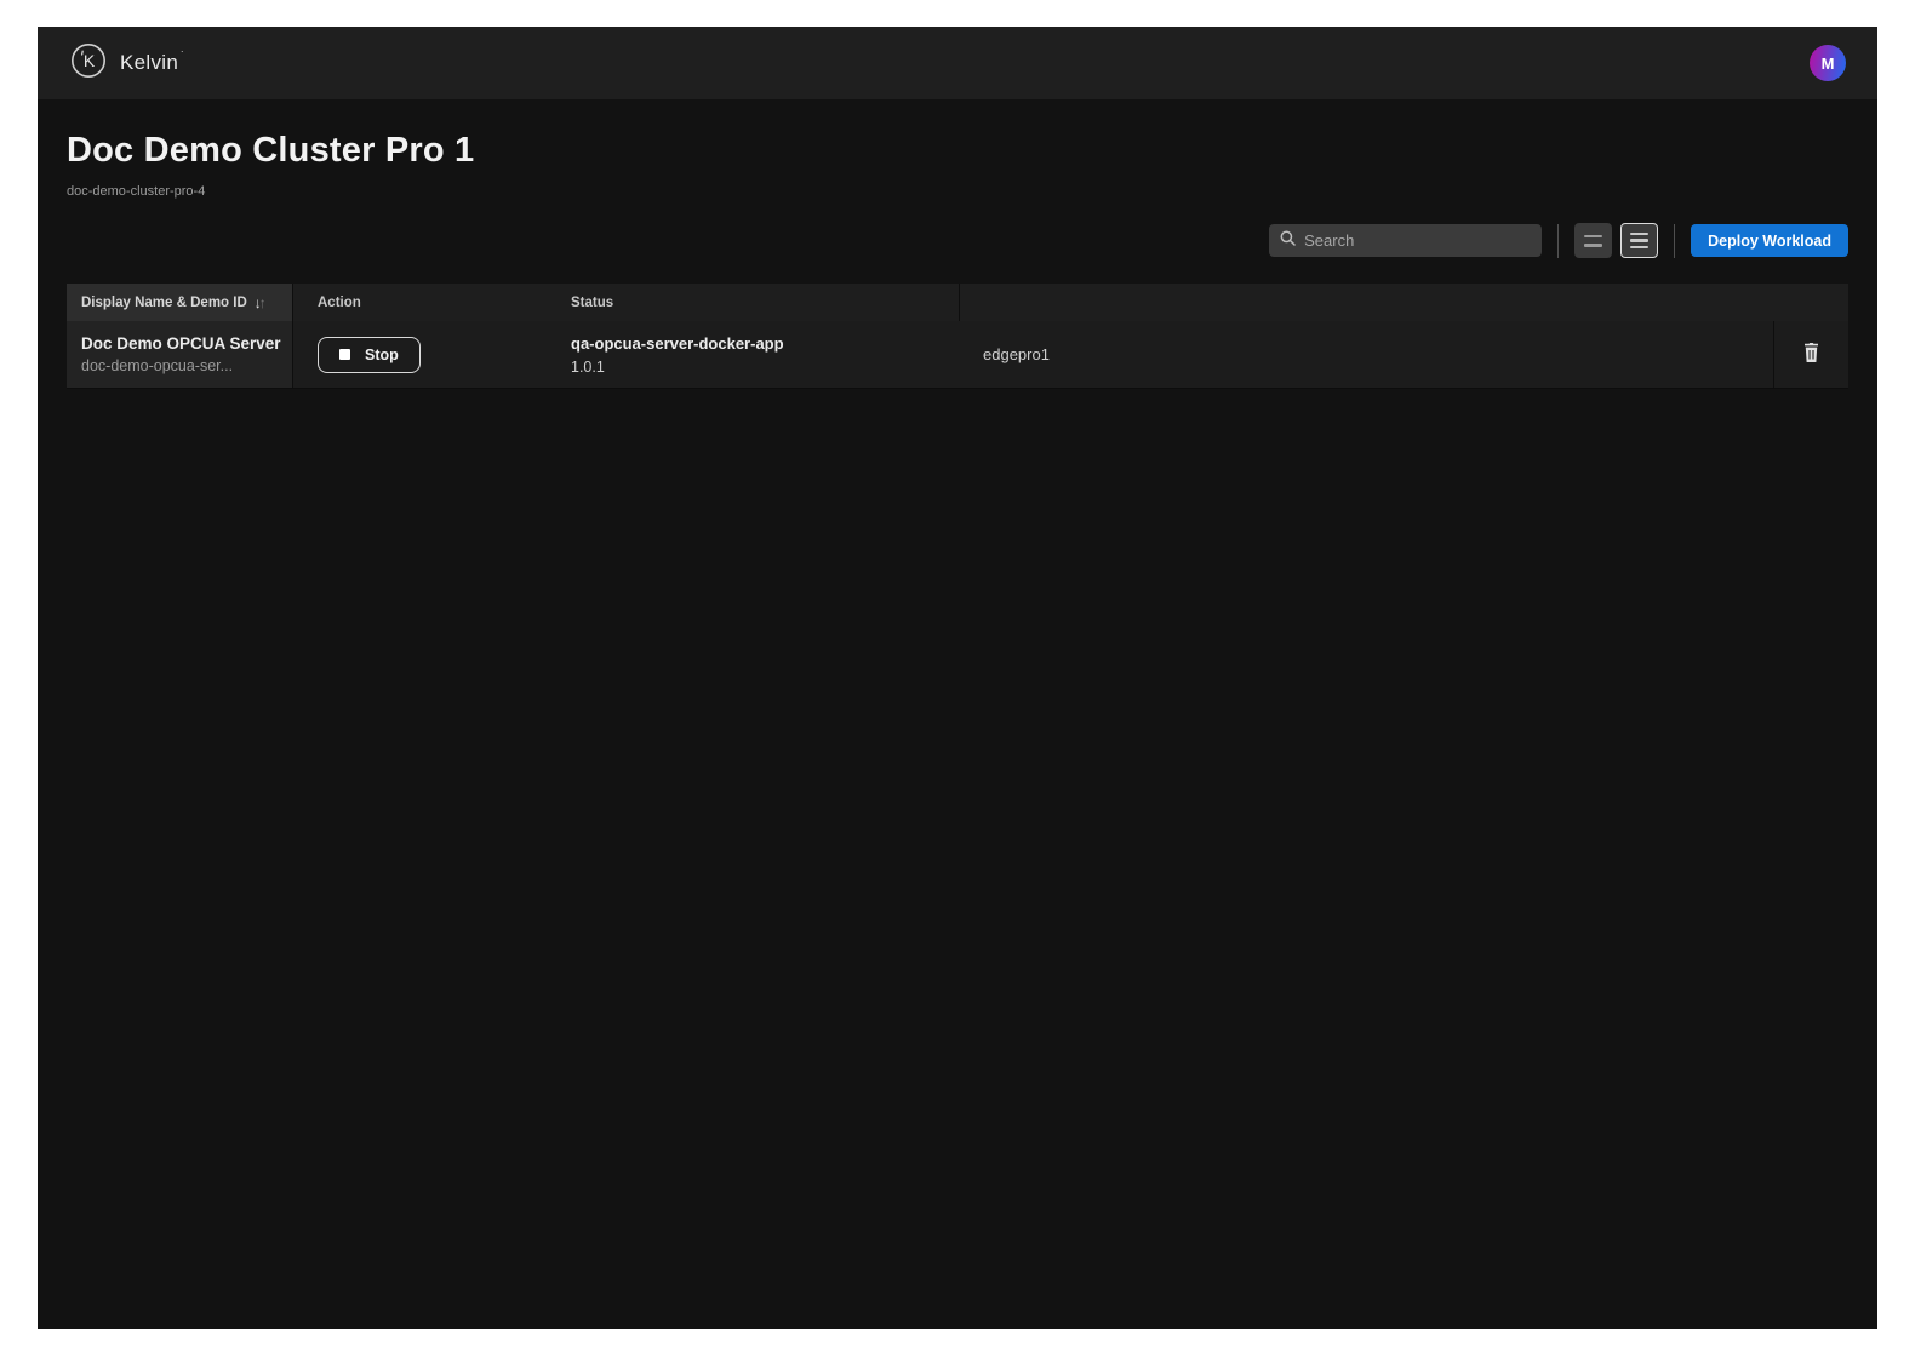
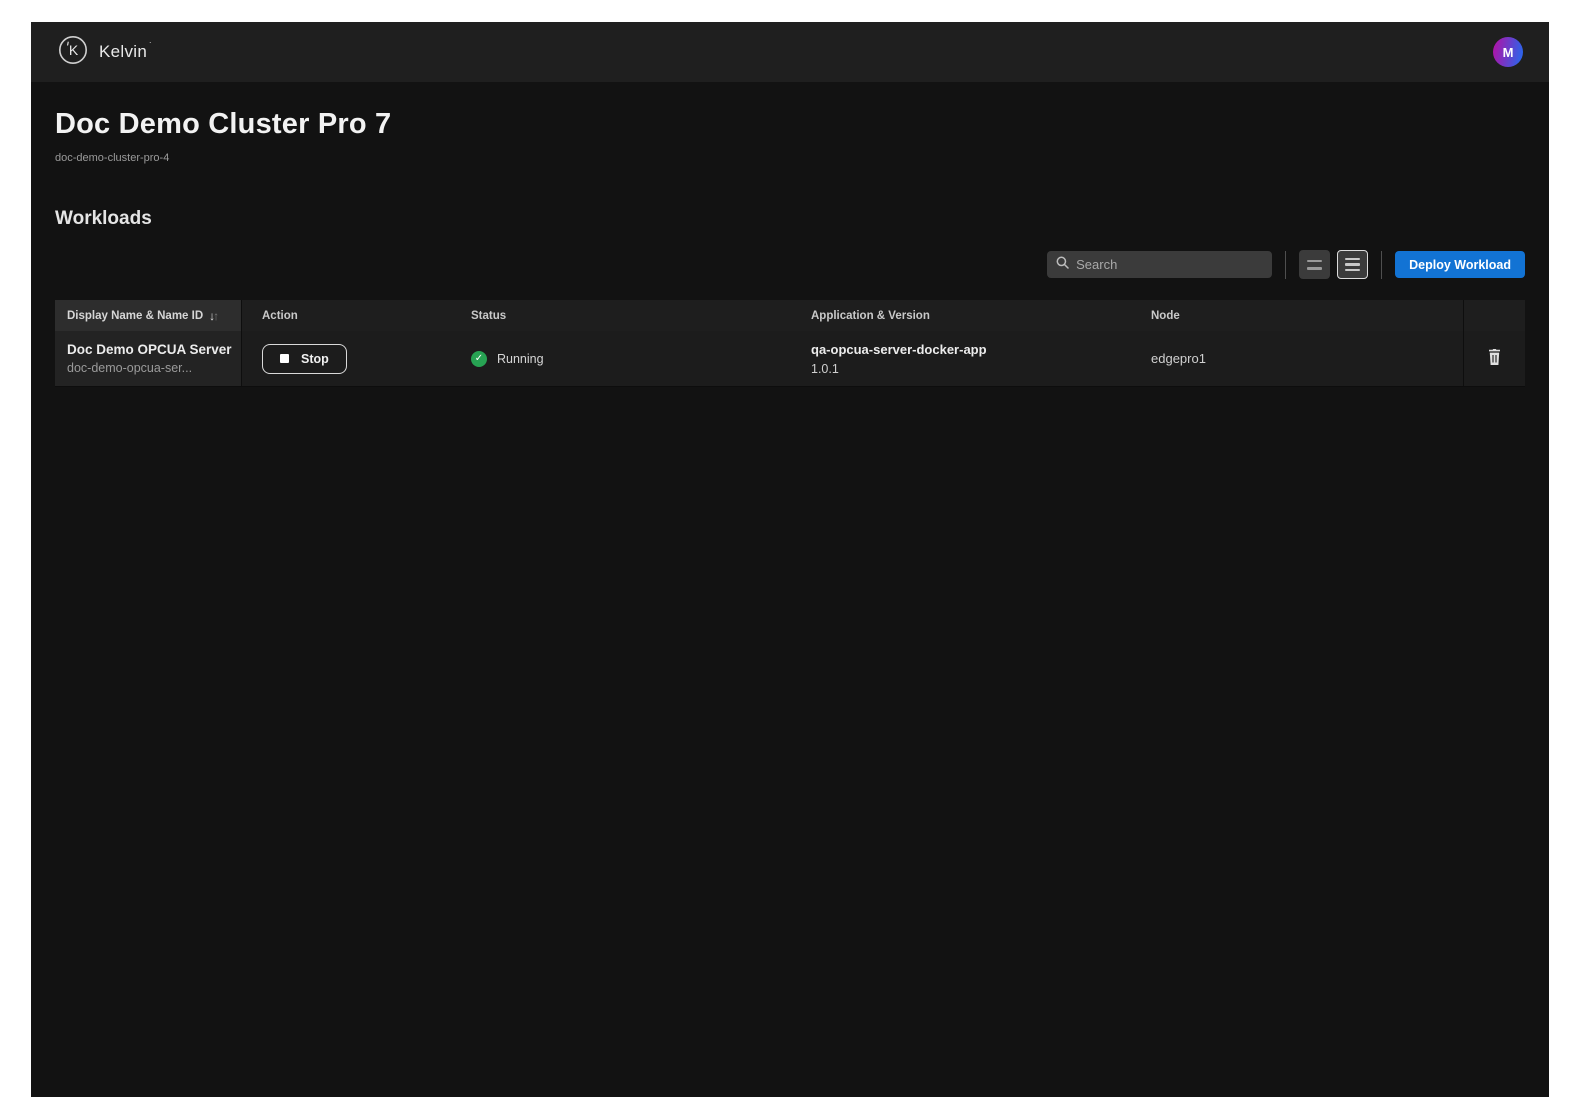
  K
  Kelvin
  M
- Doc Demo Cluster Pro 1
+ Doc Demo Cluster Pro 7
  doc-demo-cluster-pro-4
+ Workloads
  Search
  Deploy Workload
- Display Name & Demo ID
+ Display Name & Name ID
  ↓↑
  Action
  Status
+ Application & Version
+ Node
  Doc Demo OPCUA Server
  doc-demo-opcua-ser...
  Stop
+ ✓
+ Running
  qa-opcua-server-docker-app
  1.0.1
  edgepro1
